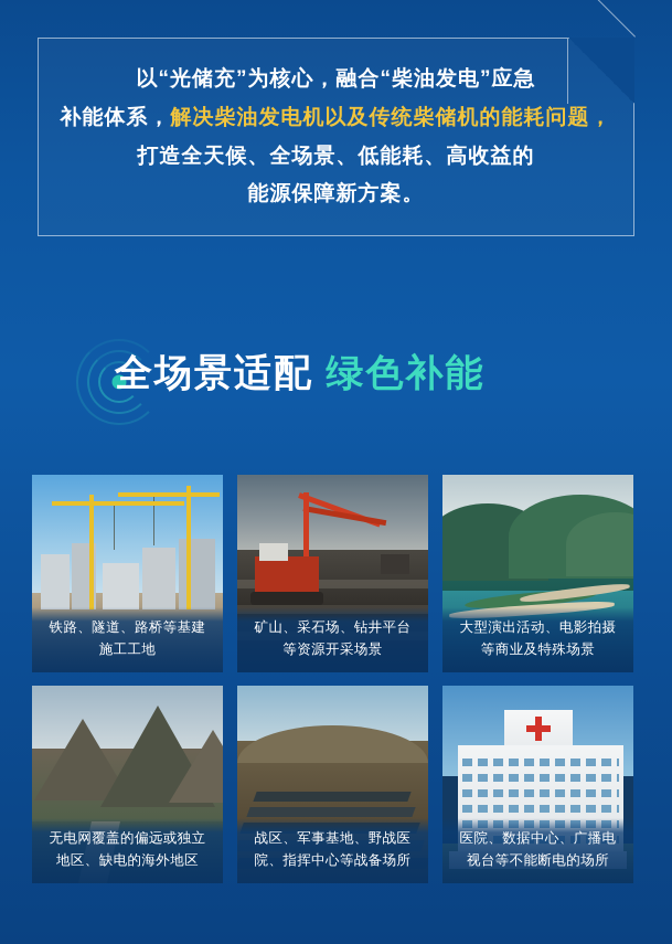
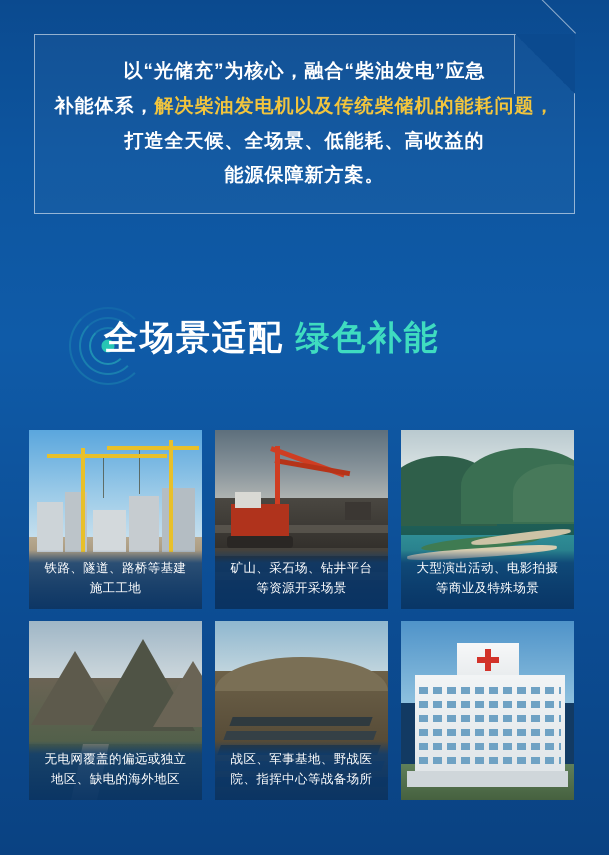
  以“光储充”为核心，融合“柴油发电”应急
  补能体系，解决柴油发电机以及传统柴储机的能耗问题，
  打造全天候、全场景、低能耗、高收益的
  能源保障新方案。
  全场景适配 绿色补能
  铁路、隧道、路桥等基建
  施工工地
  矿山、采石场、钻井平台
  等资源开采场景
  大型演出活动、电影拍摄
  等商业及特殊场景
  无电网覆盖的偏远或独立
  地区、缺电的海外地区
  战区、军事基地、野战医
  院、指挥中心等战备场所
- 医院、数据中心、广播电
- 视台等不能断电的场所
